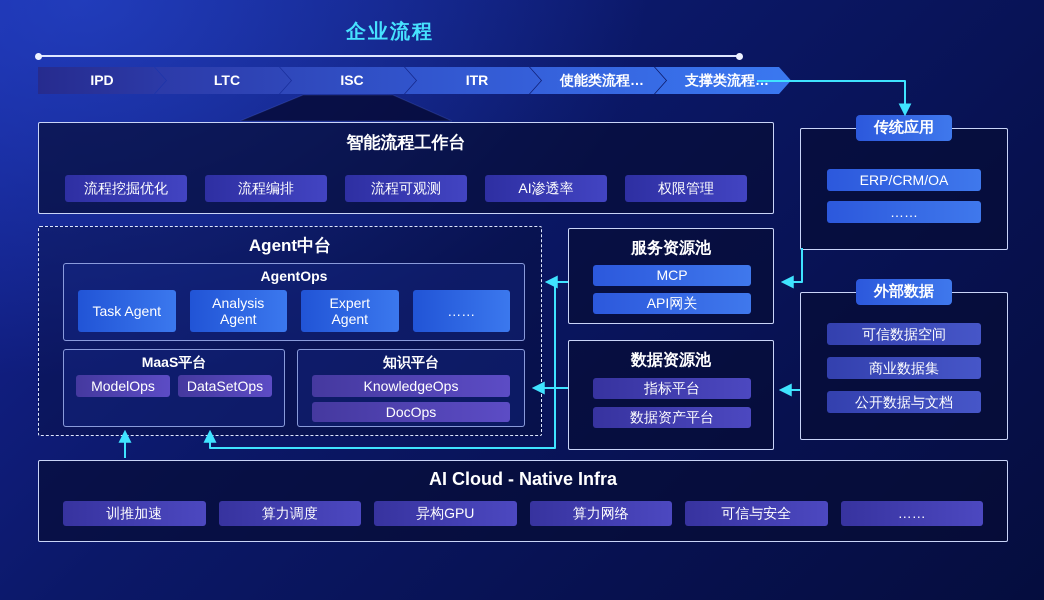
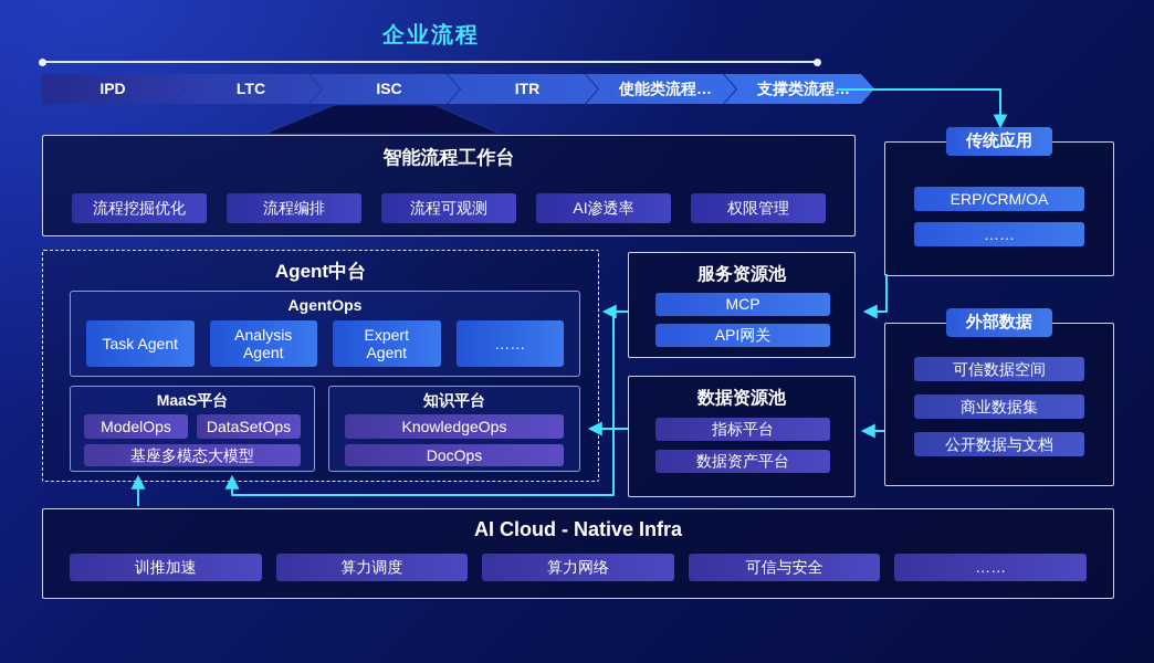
  企业流程
  IPD
  LTC
  ISC
  ITR
  使能类流程…
  支撑类流程
  智能流程工作台
  流程挖掘优化
  流程编排
  流程可观测
  AI渗透率
  权限管理
  Agent中台
  AgentOps
  Task Agent
  Analysis Agent
  Expert Agent
  ……
  MaaS平台
  ModelOps
  DataSetOps
+ 基座多模态大模型
  知识平台
  KnowledgeOps
  DocOps
  服务资源池
  MCP
  API网关
  数据资源池
  指标平台
  数据资产平台
  传统应用
  ERP/CRM/OA
  ……
  外部数据
  可信数据空间
  商业数据集
  公开数据与文档
  AI Cloud - Native Infra
  训推加速
  算力调度
- 异构GPU
  算力网络
  可信与安全
  ……
